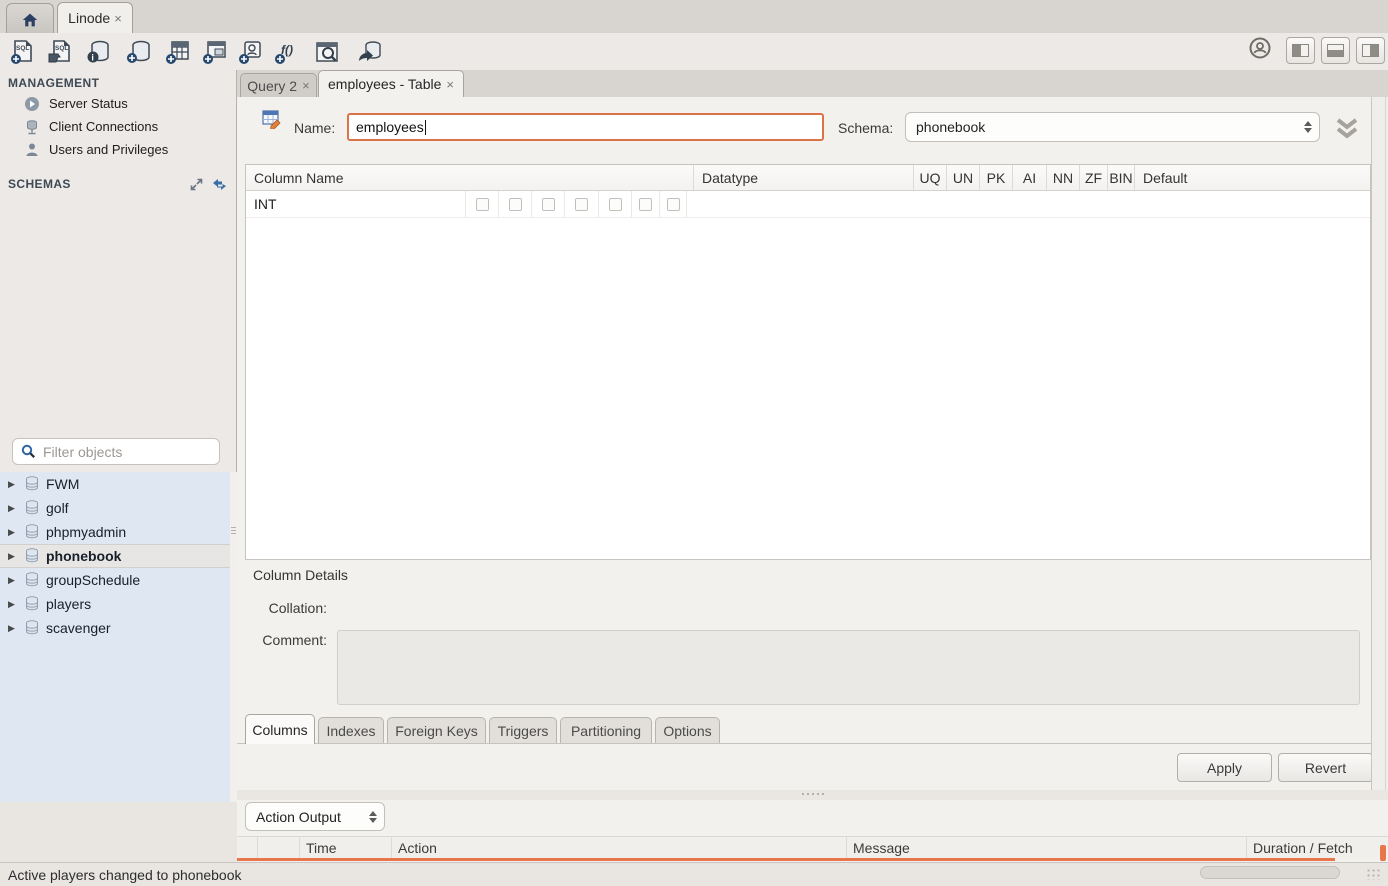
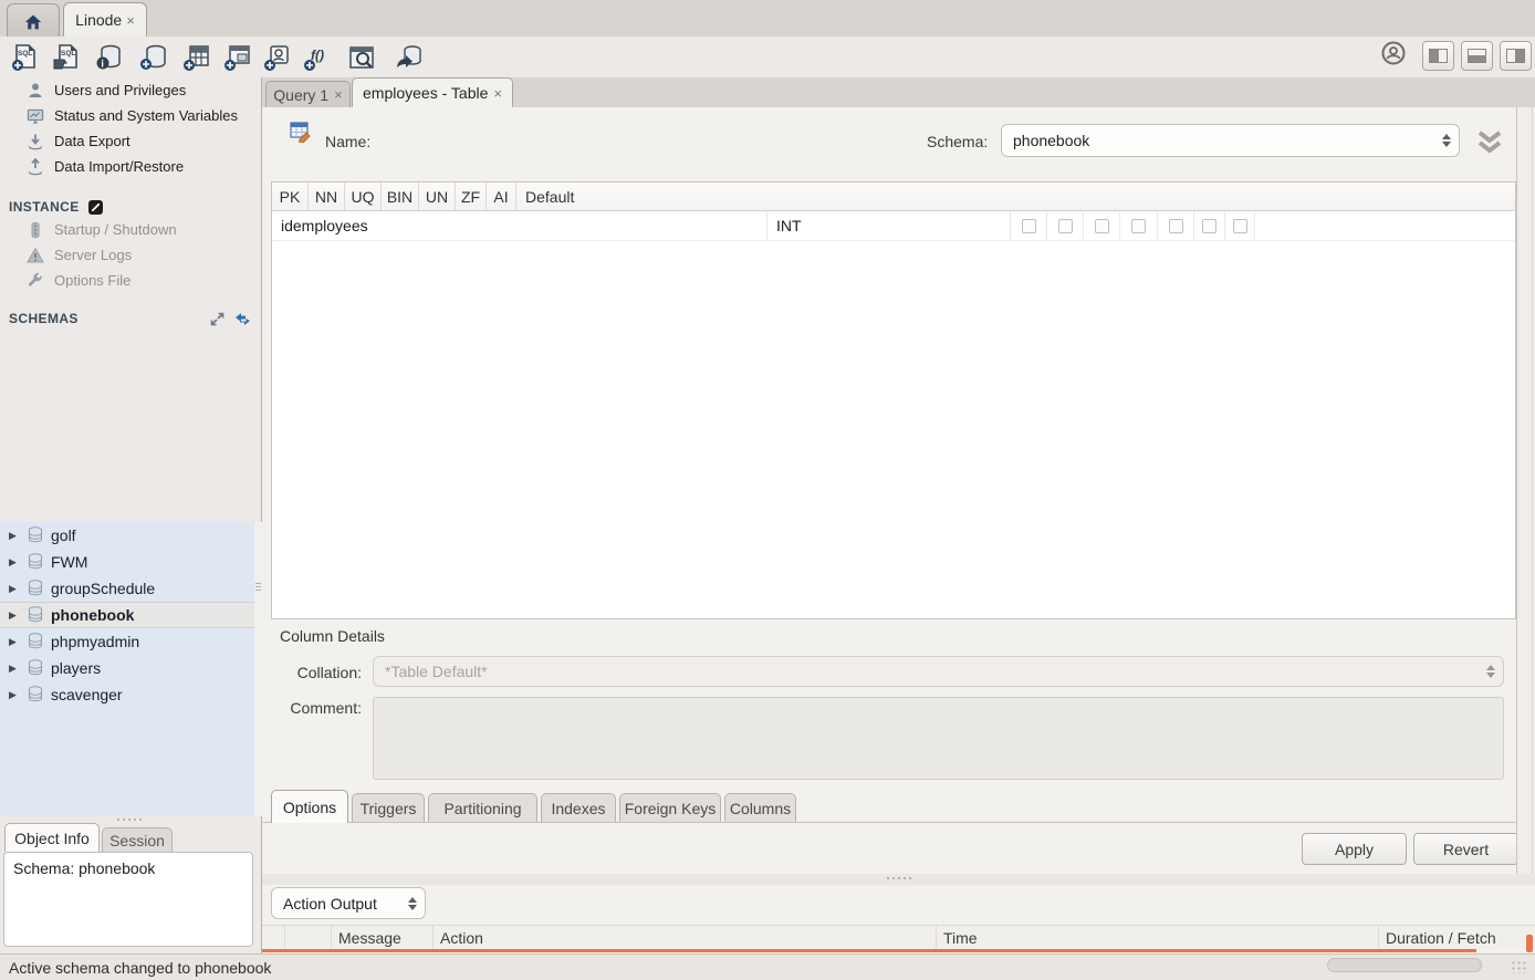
  Linode
  ×
  i
  f()
- MANAGEMENT
- Server Status
- Client Connections
  Users and Privileges
+ Status and System Variables
+ Data Export
+ Data Import/Restore
+ INSTANCE
+ Startup / Shutdown
+ Server Logs
+ Options File
  SCHEMAS
- Filter objects
  ▶
- FWM
+ golf
  ▶
- golf
+ FWM
  ▶
- phpmyadmin
+ groupSchedule
  ▶
  phonebook
  ▶
- groupSchedule
+ phpmyadmin
  ▶
  players
  ▶
  scavenger
+ Object Info
+ Session
+ Schema: phonebook
- Query 2
+ Query 1
  ×
  employees - Table
  ×
  Name:
- employees
  Schema:
  phonebook
- Column Name
- Datatype
- UQ
+ PK
- UN
+ NN
- PK
+ UQ
- AI
+ BIN
- NN
+ UN
  ZF
- BIN
+ AI
  Default
+ idemployees
  INT
  Column Details
  Collation:
+ *Table Default*
  Comment:
- Columns
+ Options
- Indexes
+ Triggers
- Foreign Keys
+ Partitioning
- Triggers
+ Indexes
- Partitioning
+ Foreign Keys
- Options
+ Columns
  Apply
  Revert
  Action Output
- Time
+ Message
  Action
- Message
+ Time
  Duration / Fetch
- Active players changed to phonebook
+ Active schema changed to phonebook
